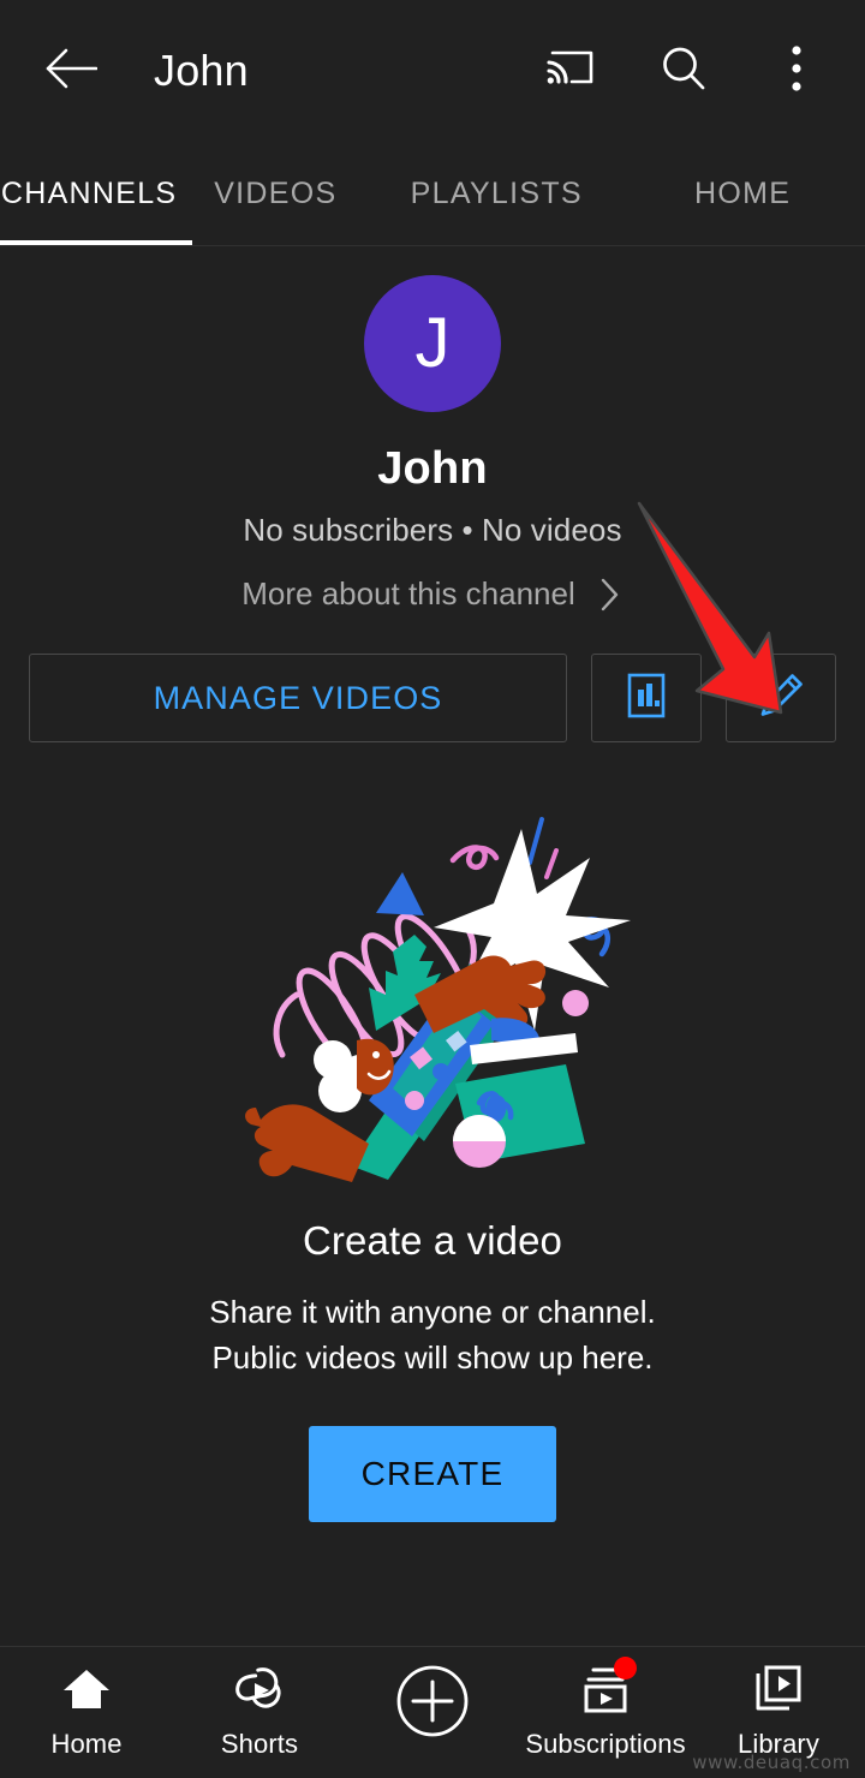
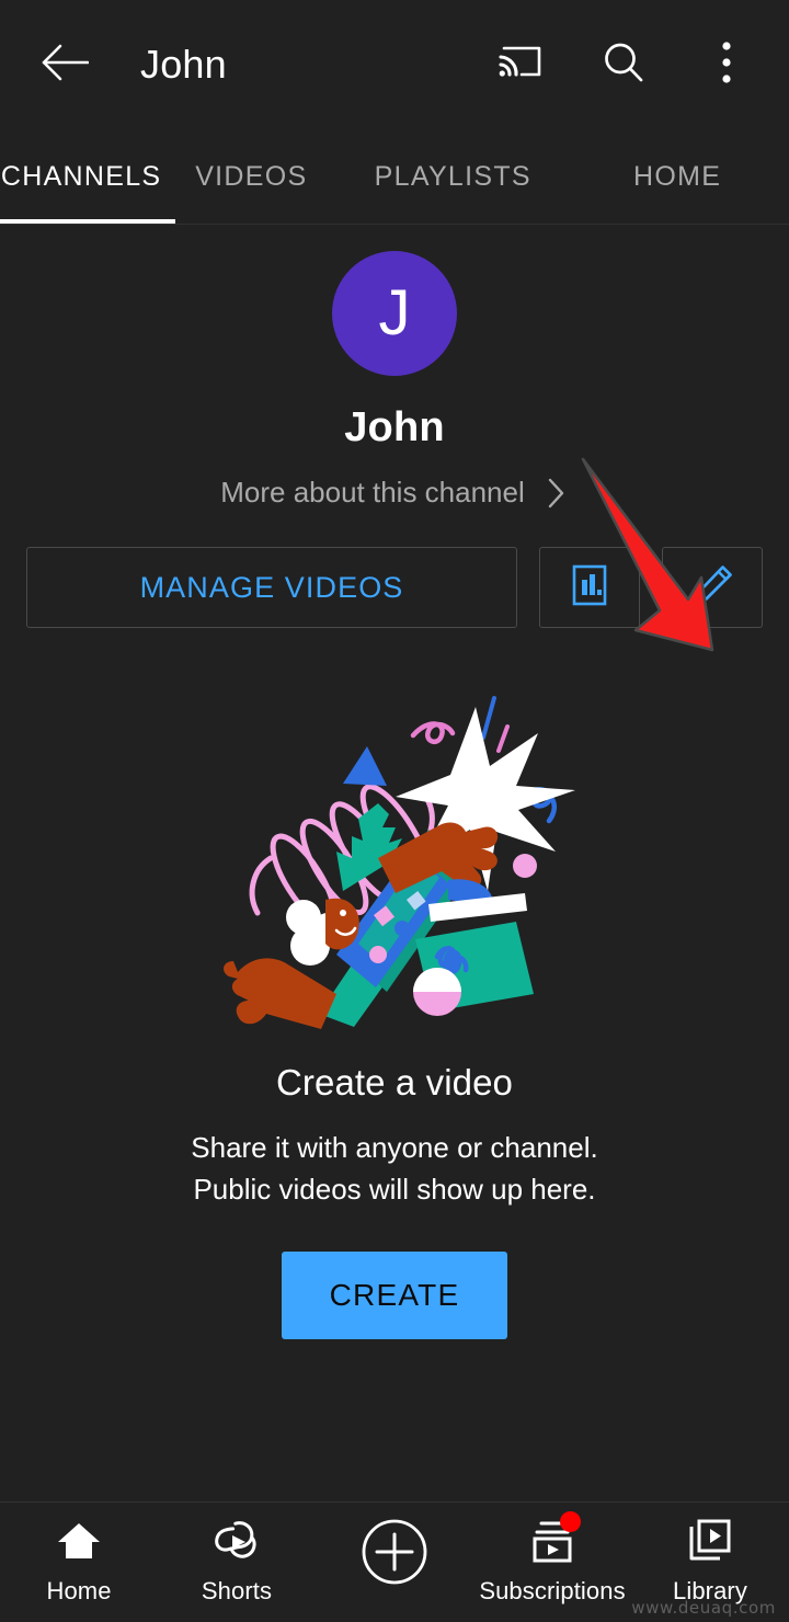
  John
  CHANNELS
  VIDEOS
  PLAYLISTS
  HOME
  J
  John
- No subscribers • No videos
  More about this channel
  MANAGE VIDEOS
  Create a video
  Share it with anyone or channel.
  Public videos will show up here.
  CREATE
  Home
  Shorts
  Subscriptions
  Library
  www.deuaq.com
